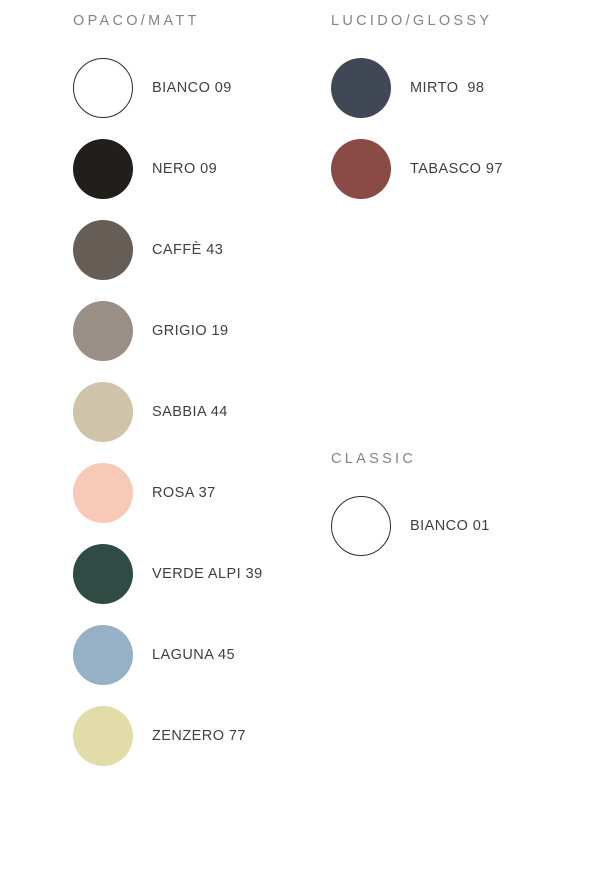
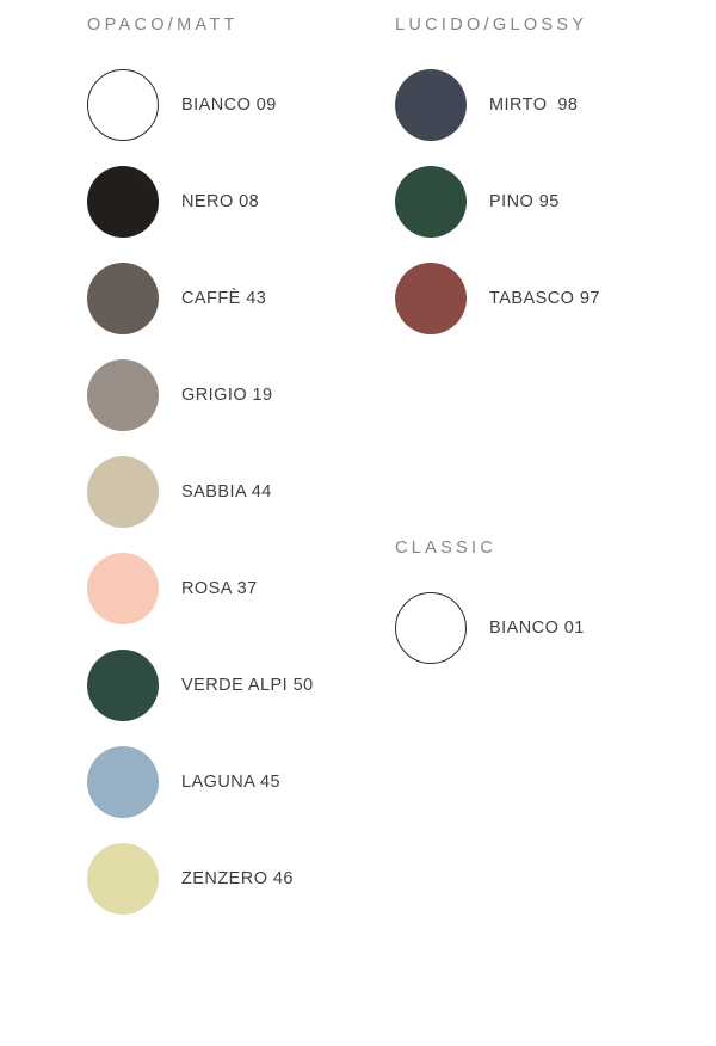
  OPACO/MATT
  BIANCO 09
- NERO 09
+ NERO 08
  CAFFÈ 43
  GRIGIO 19
  SABBIA 44
  ROSA 37
- VERDE ALPI 39
+ VERDE ALPI 50
  LAGUNA 45
- ZENZERO 77
+ ZENZERO 46
  LUCIDO/GLOSSY
  MIRTO 98
+ PINO 95
  TABASCO 97
  CLASSIC
  BIANCO 01
